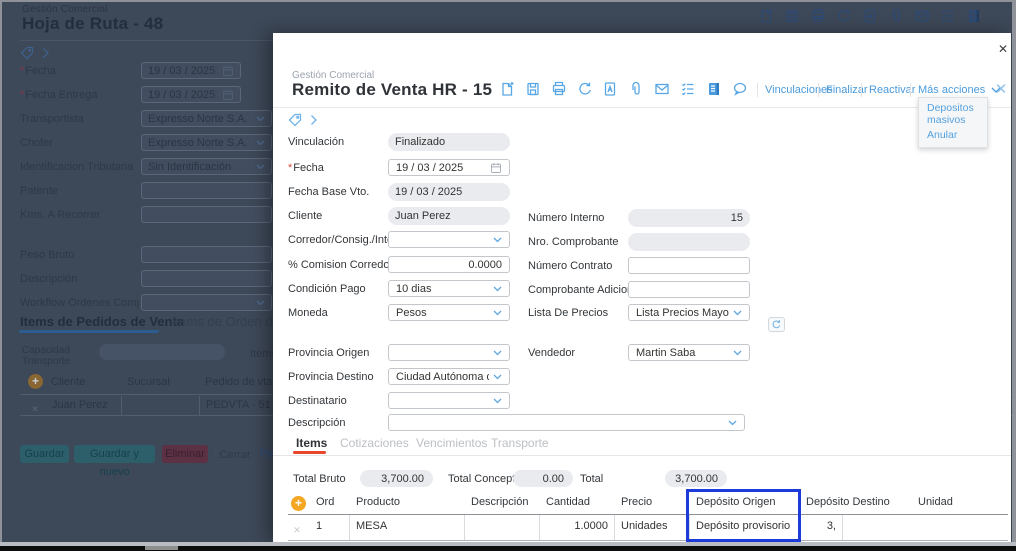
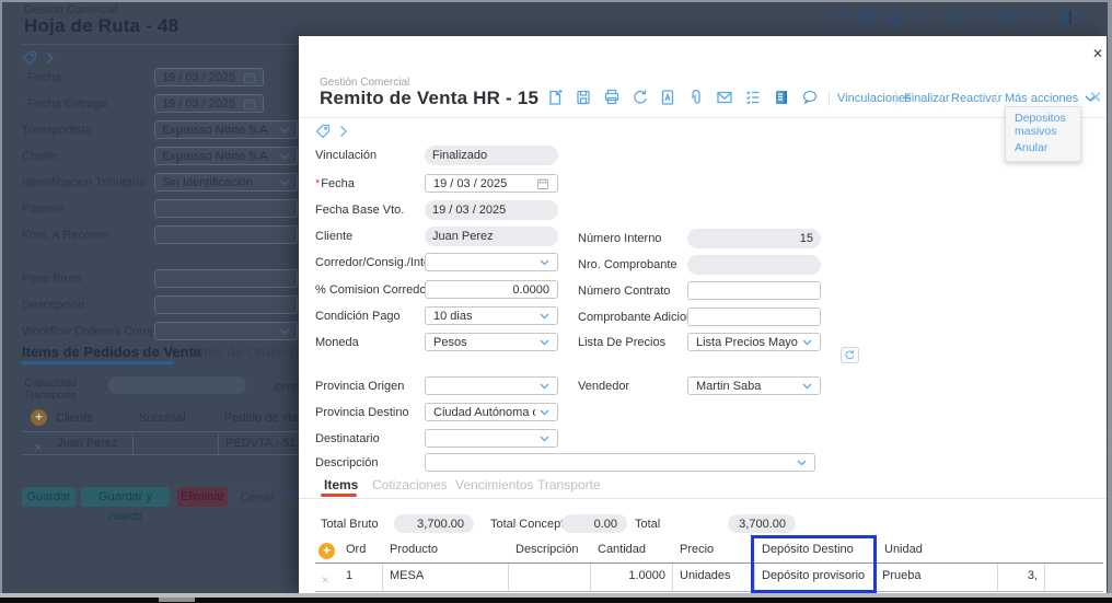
  Hoja de Ruta - 48
  19 / 03 / 2025
  19 / 03 / 2025
  Expresso Norte S.A.
  Expresso Norte S.A.
  Sin Identificación
  Items de Pedidos de Venta
  Items de Orden d
  Item
  Pedido de vta
  PEDVTA - 51
  Guardar
  Guardar y nuevo
  Eliminar
  Gestión Comercial
  Remito de Venta HR - 15
  Vinculacioes
  Finalizr
  Reactivar
  Más acciones
  Depositos masivos
  Anular
  Vinculación
  Finalizado
  *Fecha
  19 / 03 / 2025
  Fecha Base Vto.
  19 / 03 / 2025
  Cliente
  Juan Perez
  Corredor/Consig./Int
  % Comision Corredo
  0.0000
  Condición Pago
  10 dias
  Moneda
  Pesos
  Provincia Origen
  Provincia Destino
  Ciudad Autónoma
  Destinatario
  Descripción
  Número Interno
  15
  Nro. Comprobante
  Número Contrato
  Comprobante Adicio
  Lista De Precios
  Lista Precios Mayo
  Vendedor
  Martin Saba
  Items
  Cotizaciones
  Vencimientos
  Transporte
  Total Bruto
  3,700.00
  Total Concep
  0.00
  Total
  3,700.00
  Ord
  Producto
  Descripción
  Cantidad
  Precio
- Depósito Origen
  Depósito Destino
  Unidad
  1
  MESA
  1.0000
  Unidades
  Depósito provisorio
+ Prueba
  3,
